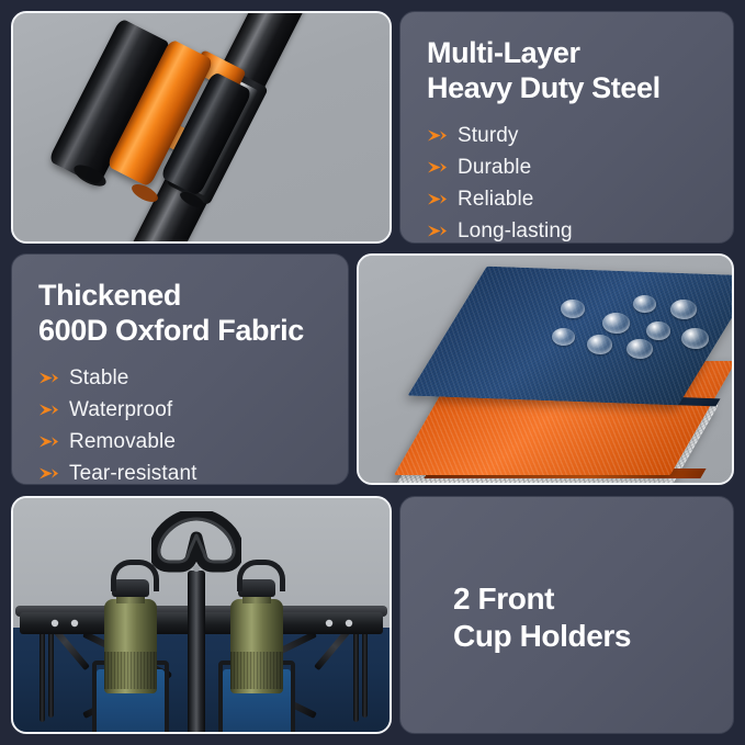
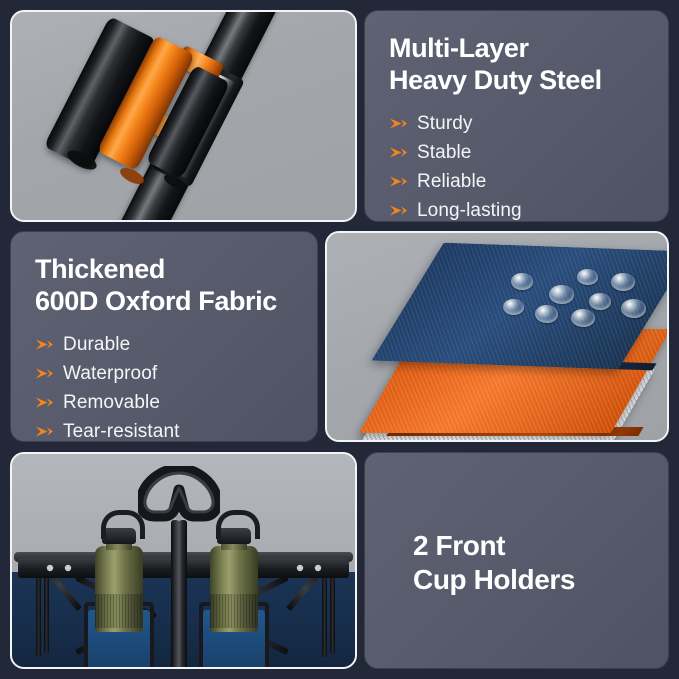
  Multi-Layer
  Heavy Duty Steel
  Sturdy
- Durable
+ Stable
  Reliable
  Long-lasting
  Thickened
  600D Oxford Fabric
- Stable
+ Durable
  Waterproof
  Removable
  Tear-resistant
  2 Front
  Cup Holders
